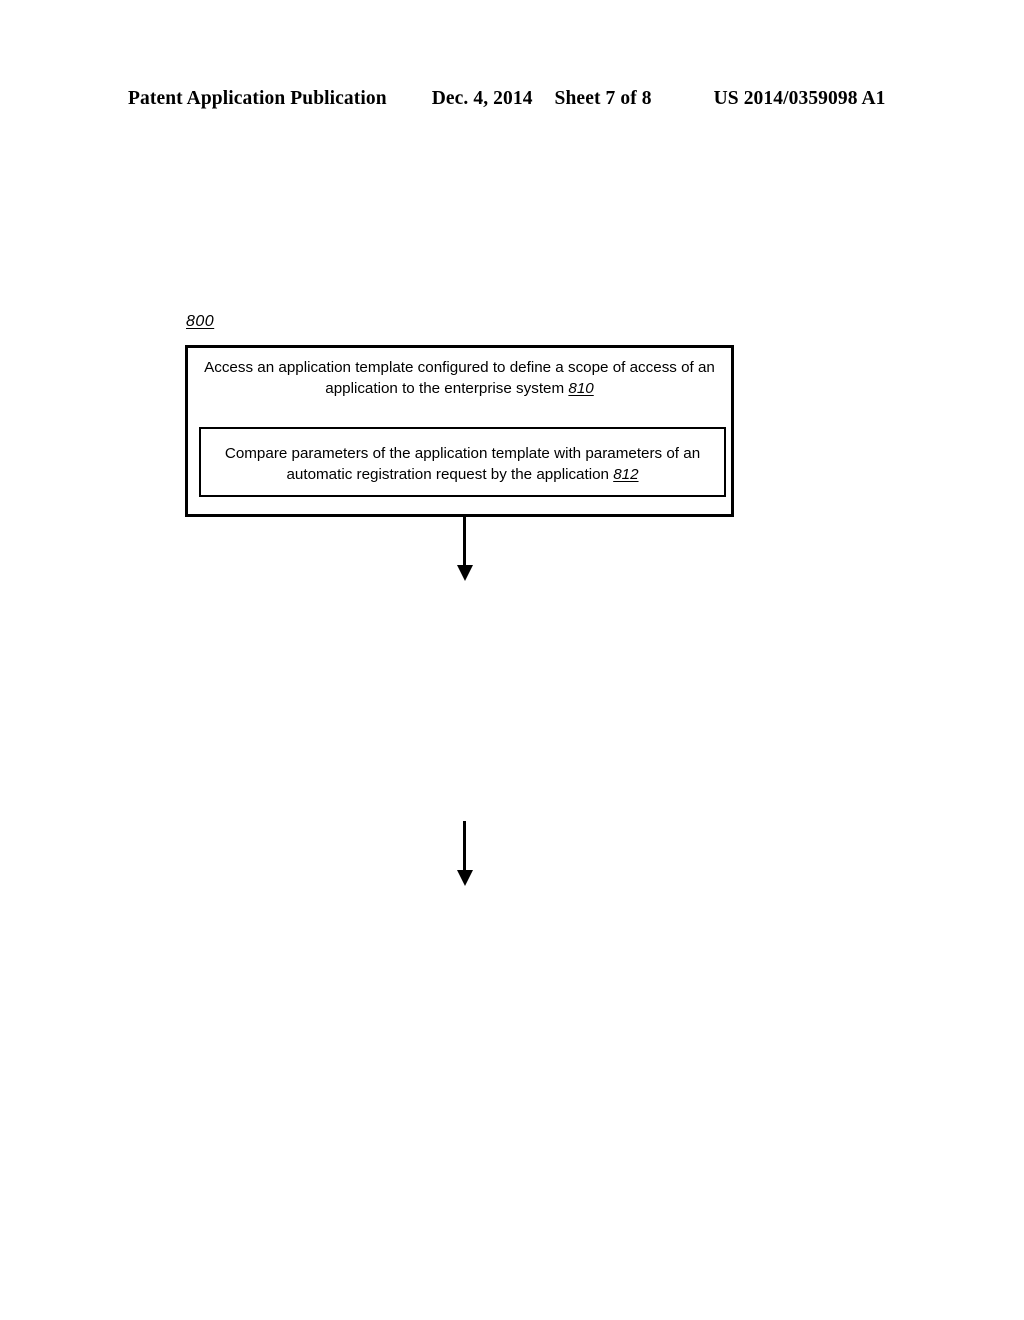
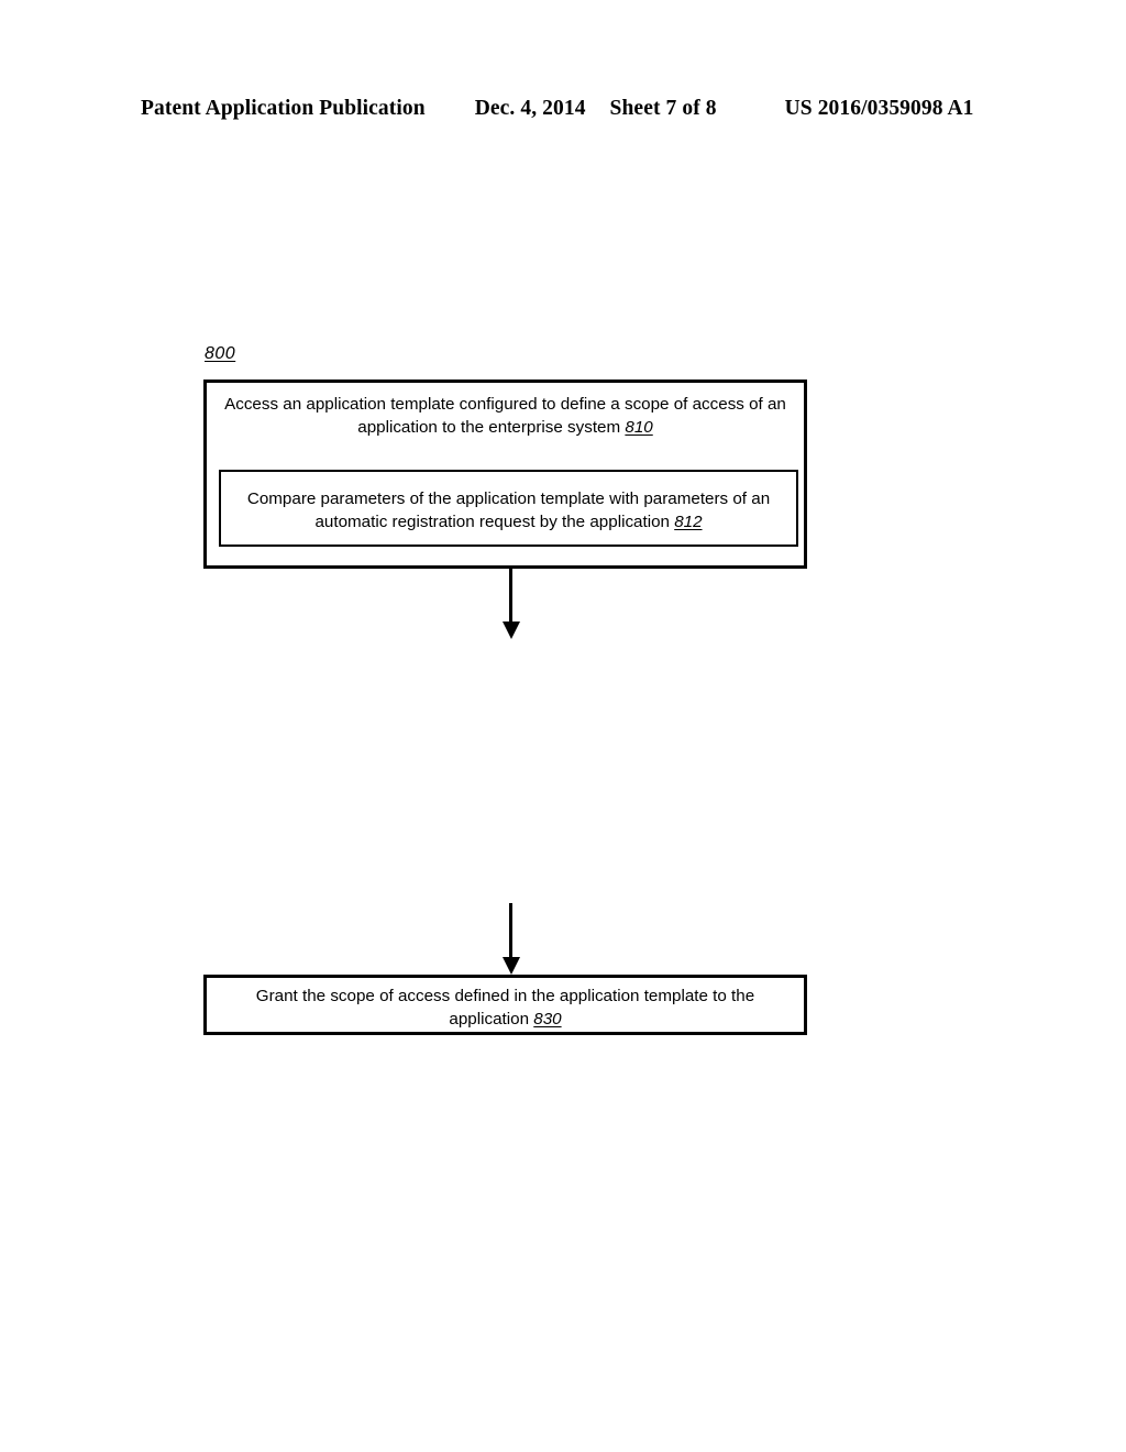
  Patent Application Publication
  Dec. 4, 2014
  Sheet 7 of 8
- US 2014/0359098 A1
+ US 2016/0359098 A1
  800
  Access an application template configured to define a scope of access of an application to the enterprise system 810
  Compare parameters of the application template with parameters of an automatic registration request by the application 812
+ Grant the scope of access defined in the application template to the application 830
